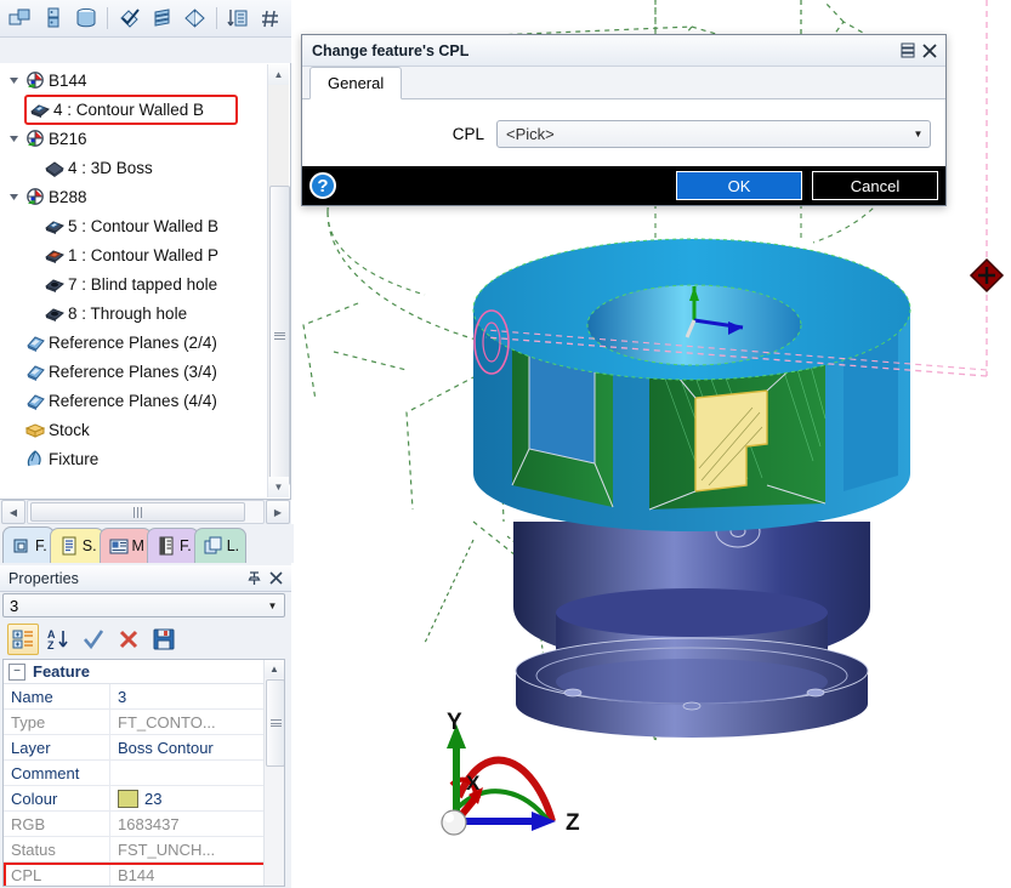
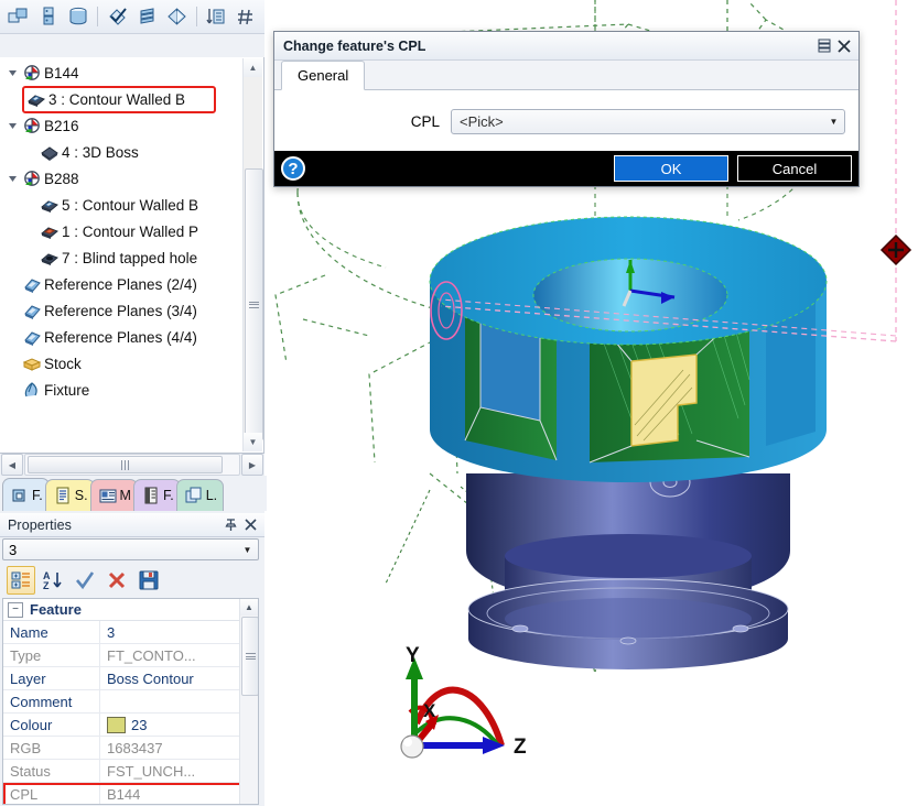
  Y
  Z
  X
  B144
- 4 : Contour Walled B
+ 3 : Contour Walled B
  B216
  4 : 3D Boss
  B288
  5 : Contour Walled B
  1 : Contour Walled P
  7 : Blind tapped hole
- 8 : Through hole
  Reference Planes (2/4)
  Reference Planes (3/4)
  Reference Planes (4/4)
  Stock
  Fixture
  ▲
  ▼
  ◀
  ▶
  F.
  S.
  M
  F.
  L.
  Properties
  3
  ▼
  A
  Z
  −
  Feature
  Name
  3
  Type
  FT_CONTO...
  Layer
  Boss Contour
  Comment
  Colour
  23
  RGB
  1683437
  Status
  FST_UNCH...
  CPL
  B144
  ▲
  Change feature's CPL
  General
  CPL
  <Pick>
  ▼
  ?
  OK
  Cancel
